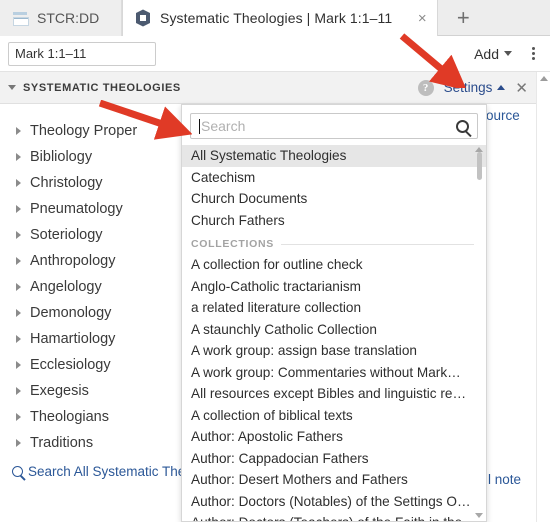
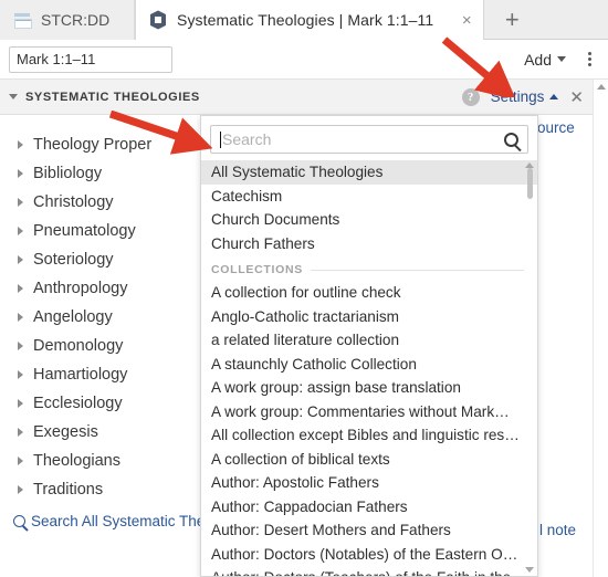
  STCR:DD
  Systematic Theologies | Mark 1:1–11
  ×
  +
  Mark 1:1–11
  Add
  SYSTEMATIC THEOLOGIES
  ?
  Settings
  ✕
  Theology Proper
  Bibliology
  Christology
  Pneumatology
  Soteriology
  Anthropology
  Angelology
  Demonology
  Hamartiology
  Ecclesiology
  Exegesis
  Theologians
  Traditions
  Search All Systematic Th
  ource
  l note
  Search
  All Systematic Theologies
  Catechism
  Church Documents
  Church Fathers
  COLLECTIONS
  A collection for outline check
  Anglo-Catholic tractarianism
  a related literature collection
  A staunchly Catholic Collection
  A work group: assign base translation
  A work group: Commentaries without Mark…
- All resources except Bibles and linguistic res…
+ All collection except Bibles and linguistic res…
  A collection of biblical texts
  Author: Apostolic Fathers
  Author: Cappadocian Fathers
  Author: Desert Mothers and Fathers
- Author: Doctors (Notables) of the Settings Or…
+ Author: Doctors (Notables) of the Eastern Or…
